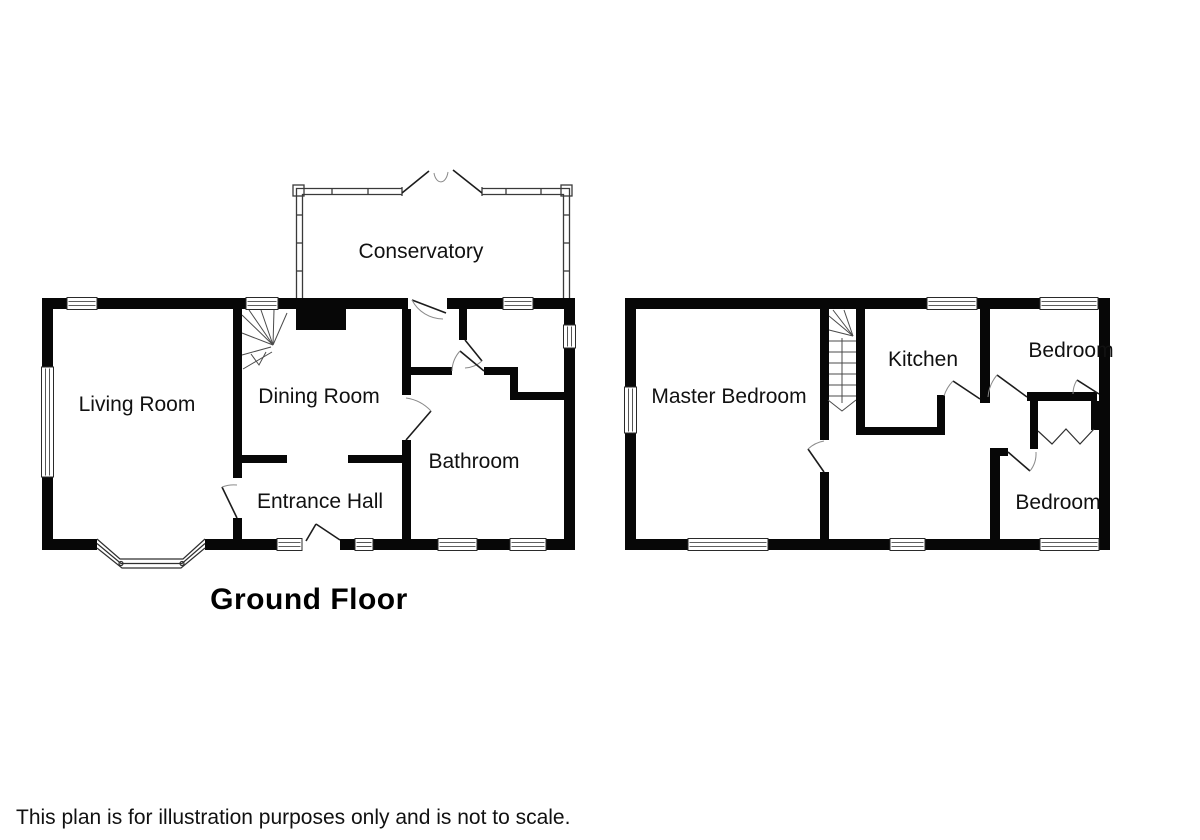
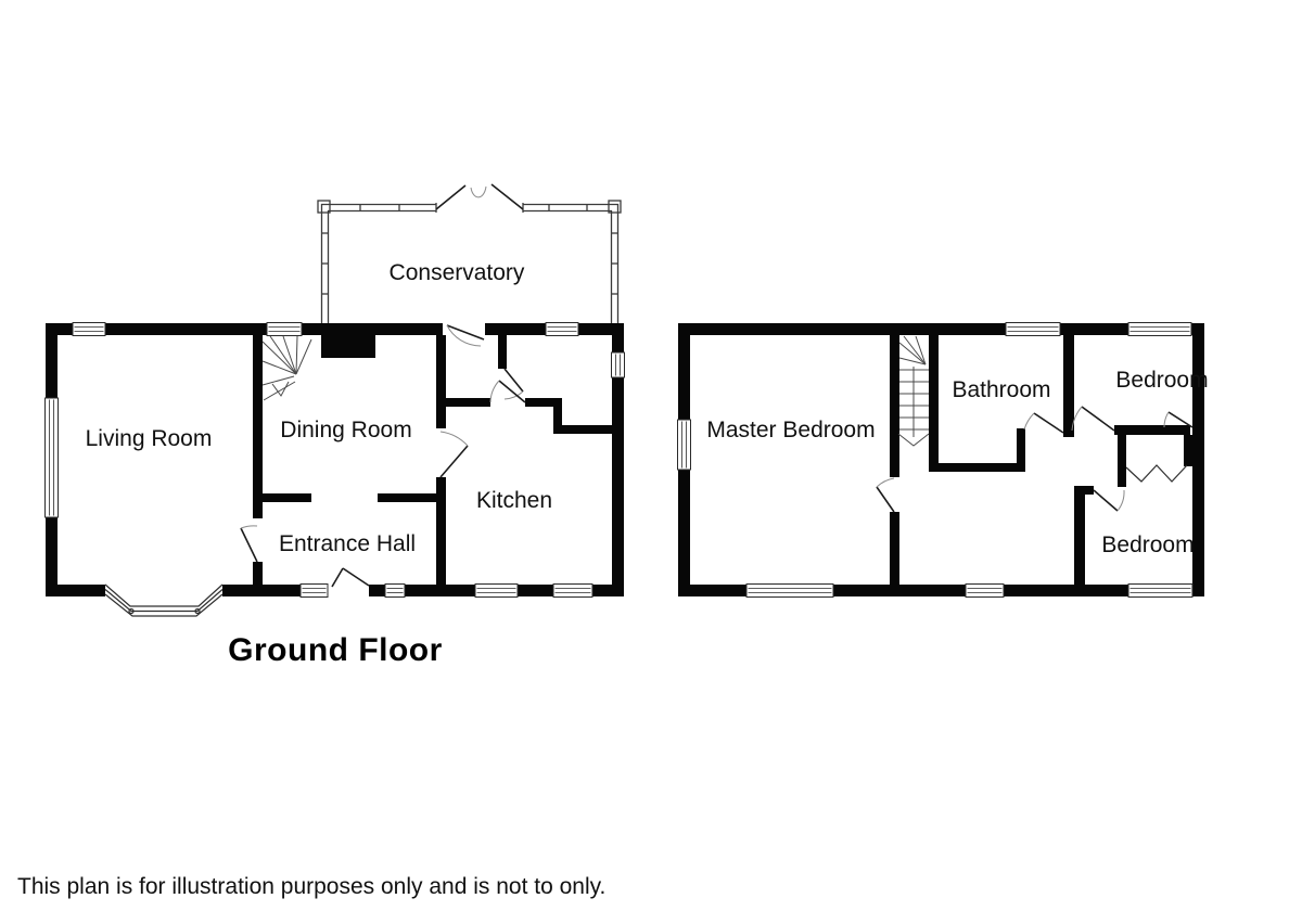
  Conservatory
  Living Room
  Dining Room
  Entrance Hall
- Bathroom
+ Kitchen
  Master Bedroom
- Kitchen
+ Bathroom
  Bedroom
  Bedroom
  Ground Floor
- This plan is for illustration purposes only and is not to scale.
+ This plan is for illustration purposes only and is not to only.
